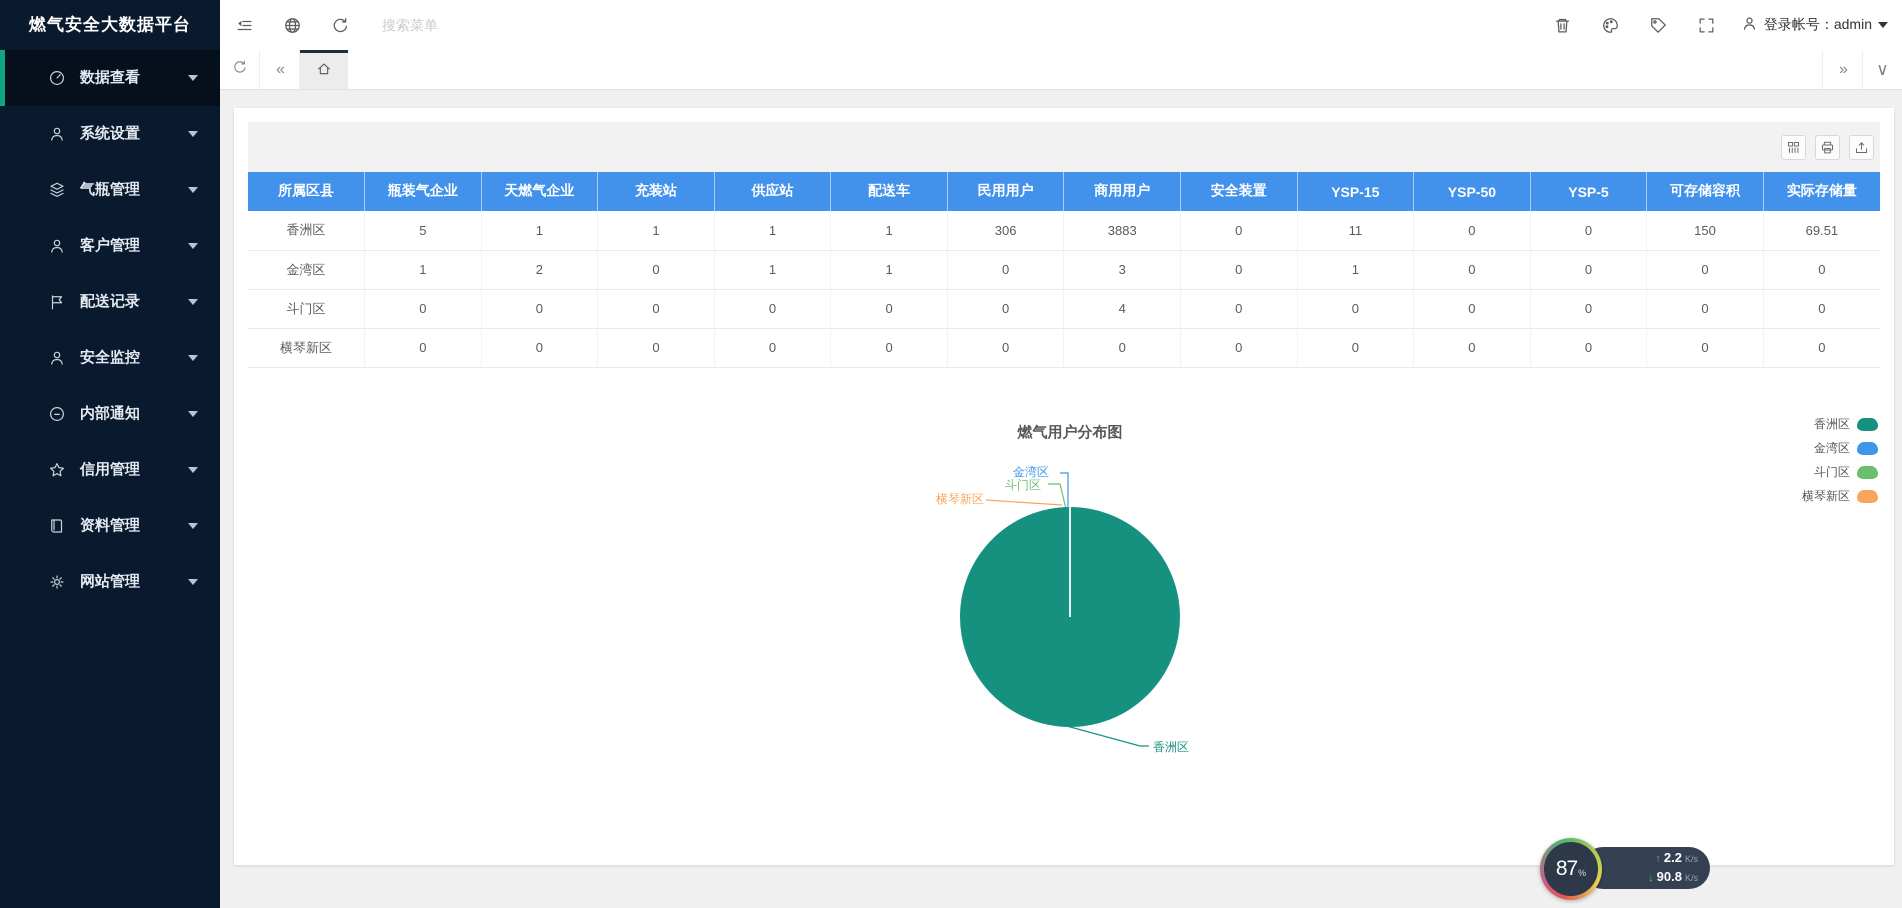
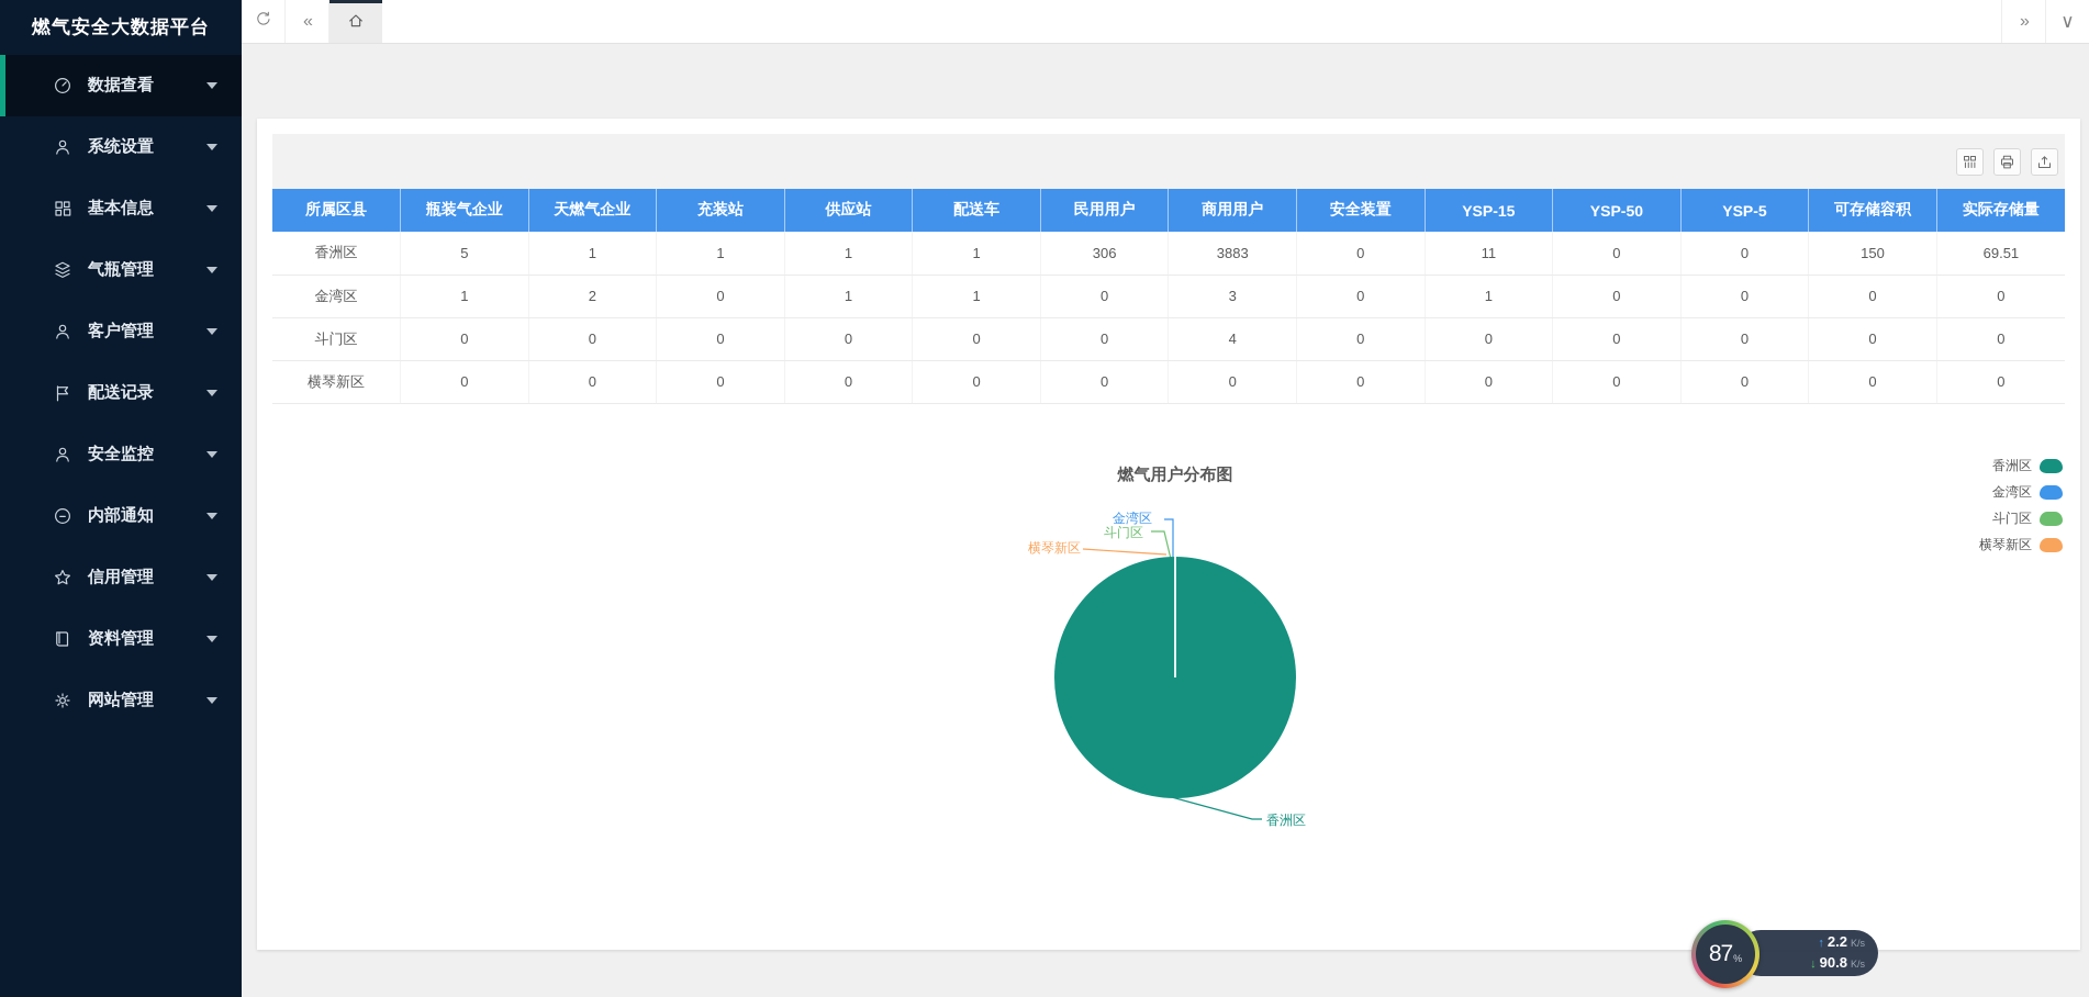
  燃气安全大数据平台
  数据查看
  系统设置
+ 基本信息
  气瓶管理
  客户管理
  配送记录
  安全监控
  内部通知
  信用管理
  资料管理
  网站管理
- 搜索菜单
- 登录帐号：admin
  «
  »
  ∨
  所属区县	瓶装气企业	天燃气企业	充装站	供应站	配送车	民用用户	商用用户	安全装置	YSP-15	YSP-50	YSP-5	可存储容积	实际存储量
  香洲区	5	1	1	1	1	306	3883	0	11	0	0	150	69.51
  金湾区	1	2	0	1	1	0	3	0	1	0	0	0	0
  斗门区	0	0	0	0	0	0	4	0	0	0	0	0	0
  横琴新区	0	0	0	0	0	0	0	0	0	0	0	0	0
  燃气用户分布图
  金湾区
  斗门区
  横琴新区
  香洲区
  香洲区
  金湾区
  斗门区
  横琴新区
  ↑
  2.2
  K/s
  ↓
  90.8
  K/s
  87
  %
